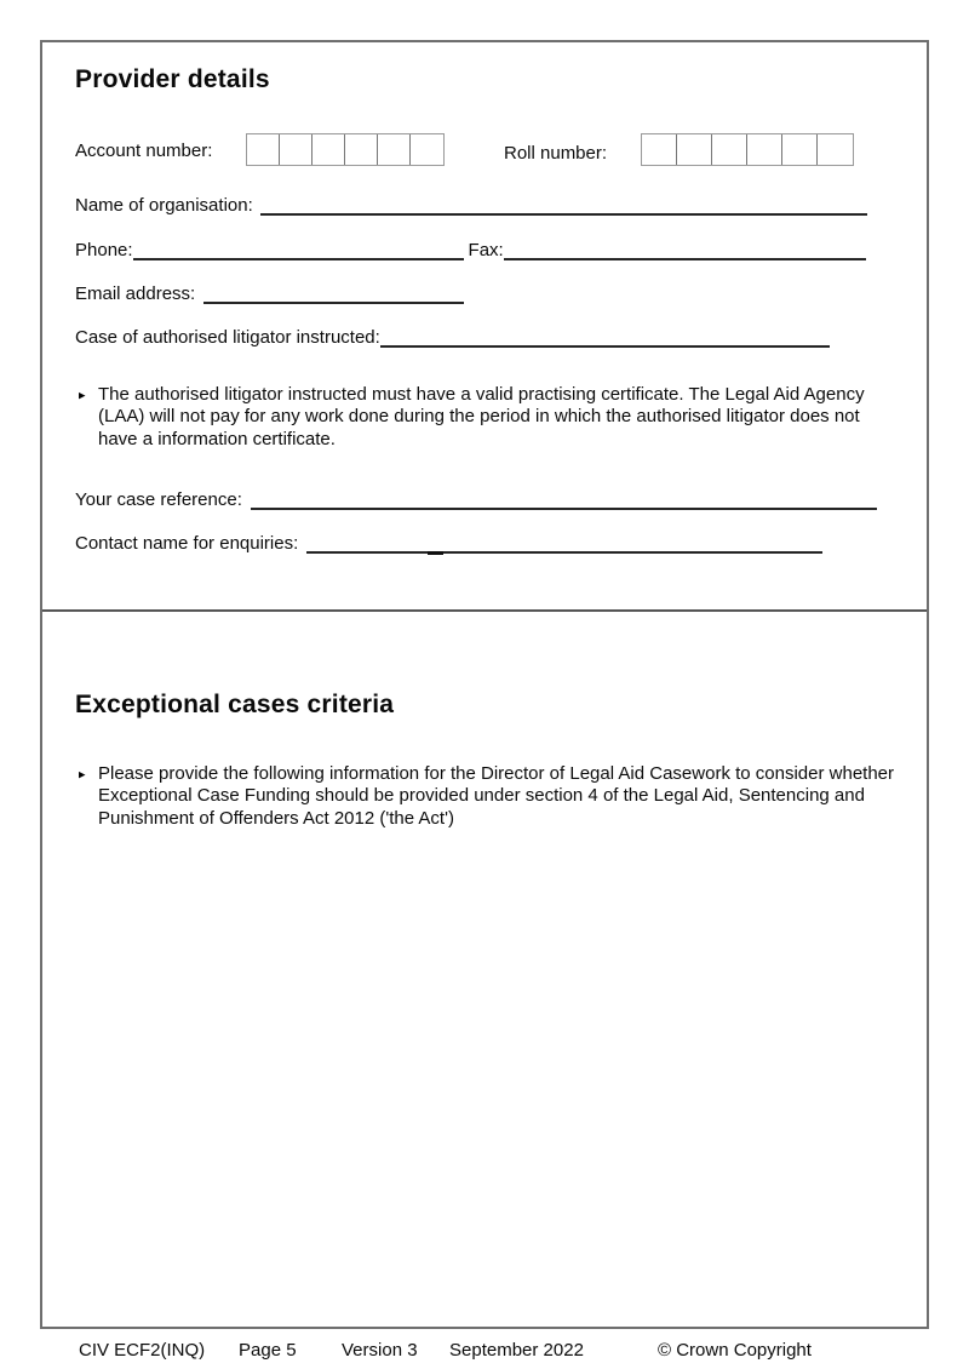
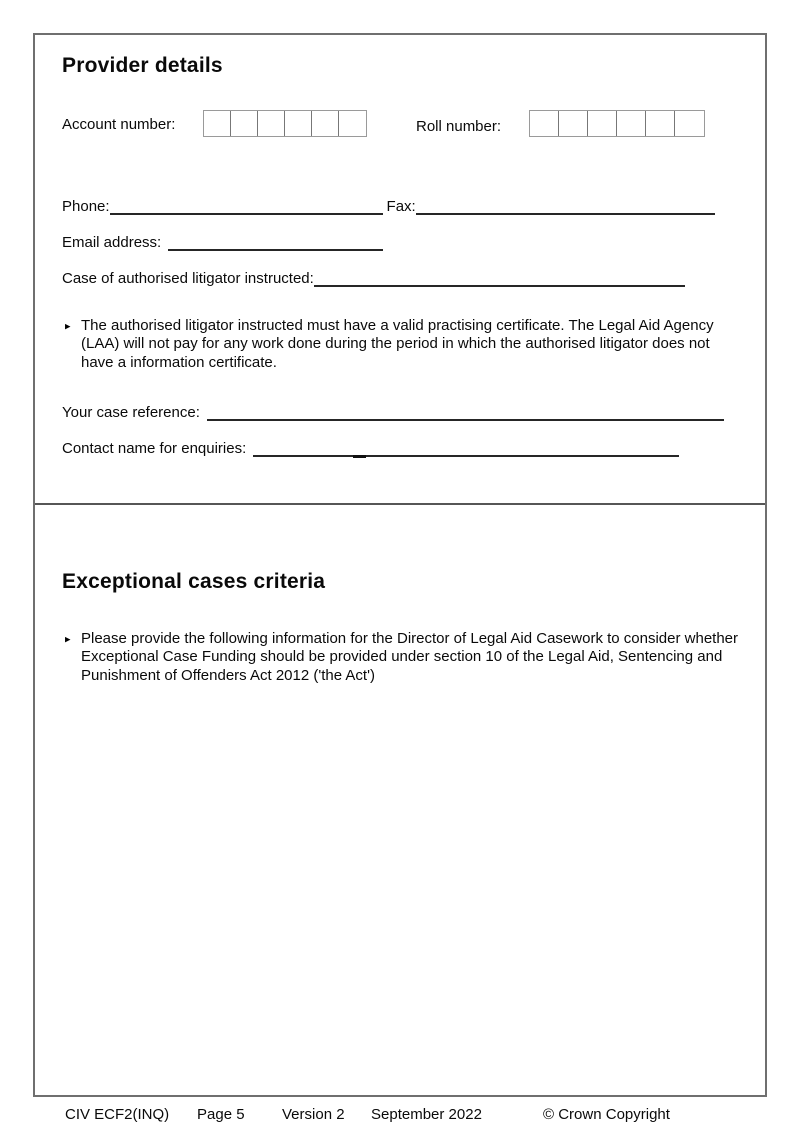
  Provider details
  Account number:
  Roll number:
- Name of organisation:
  Phone:
  Fax:
  Email address:
  Case of authorised litigator instructed:
  ▸
  The authorised litigator instructed must have a valid practising certificate. The Legal Aid Agency (LAA) will not pay for any work done during the period in which the authorised litigator does not have a information certificate.
  Your case reference:
  Contact name for enquiries:
  Exceptional cases criteria
  ▸
- Please provide the following information for the Director of Legal Aid Casework to consider whether Exceptional Case Funding should be provided under section 4 of the Legal Aid, Sentencing and Punishment of Offenders Act 2012 ('the Act')
+ Please provide the following information for the Director of Legal Aid Casework to consider whether Exceptional Case Funding should be provided under section 10 of the Legal Aid, Sentencing and Punishment of Offenders Act 2012 ('the Act')
  CIV ECF2(INQ)
  Page 5
- Version 3
+ Version 2
  September 2022
  © Crown Copyright
